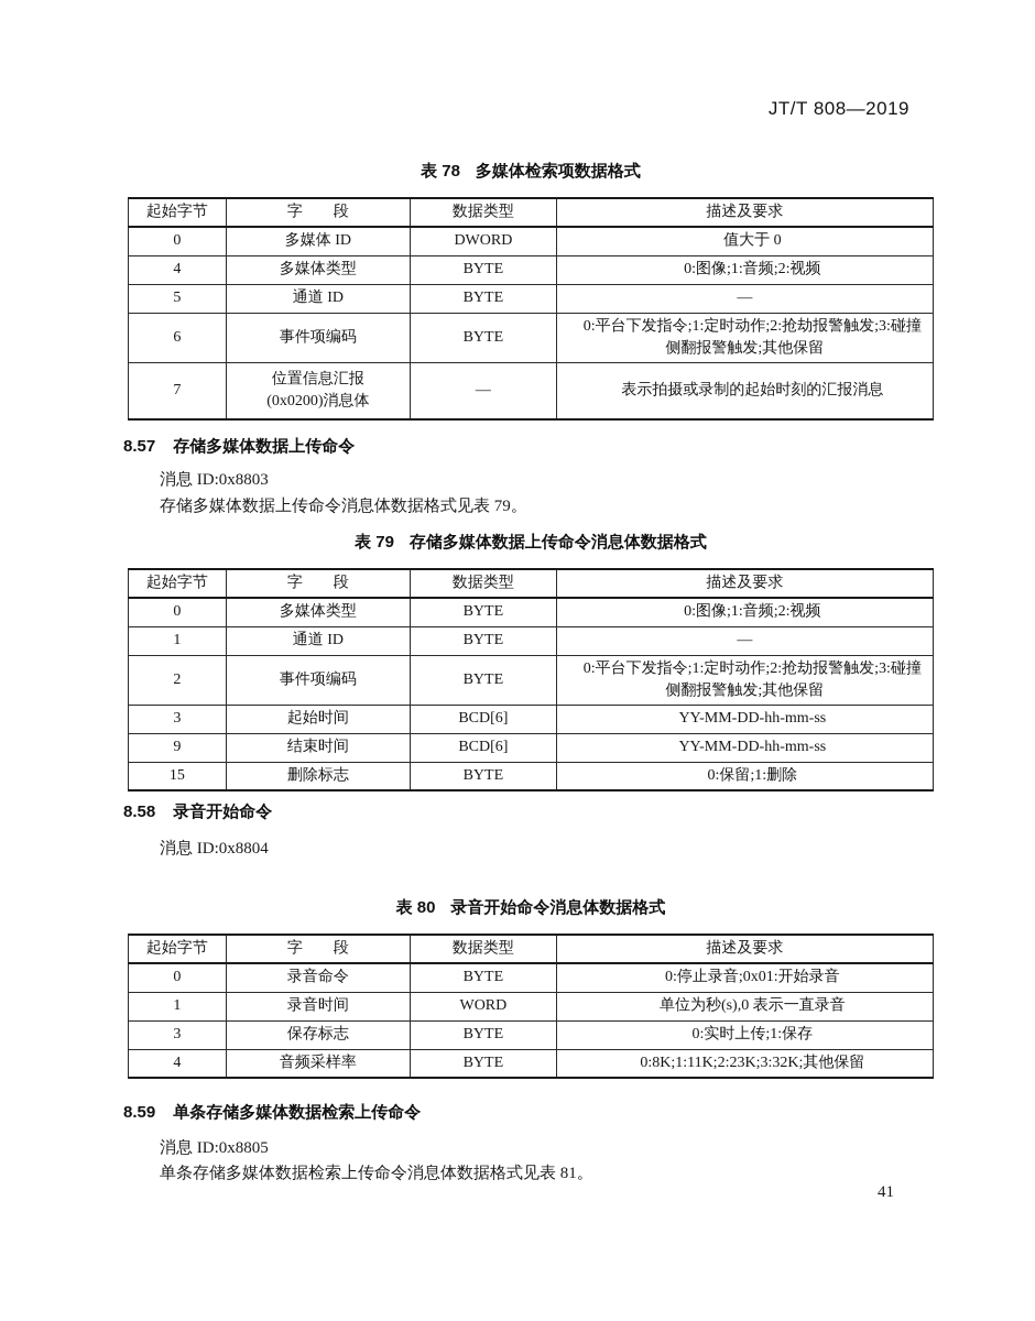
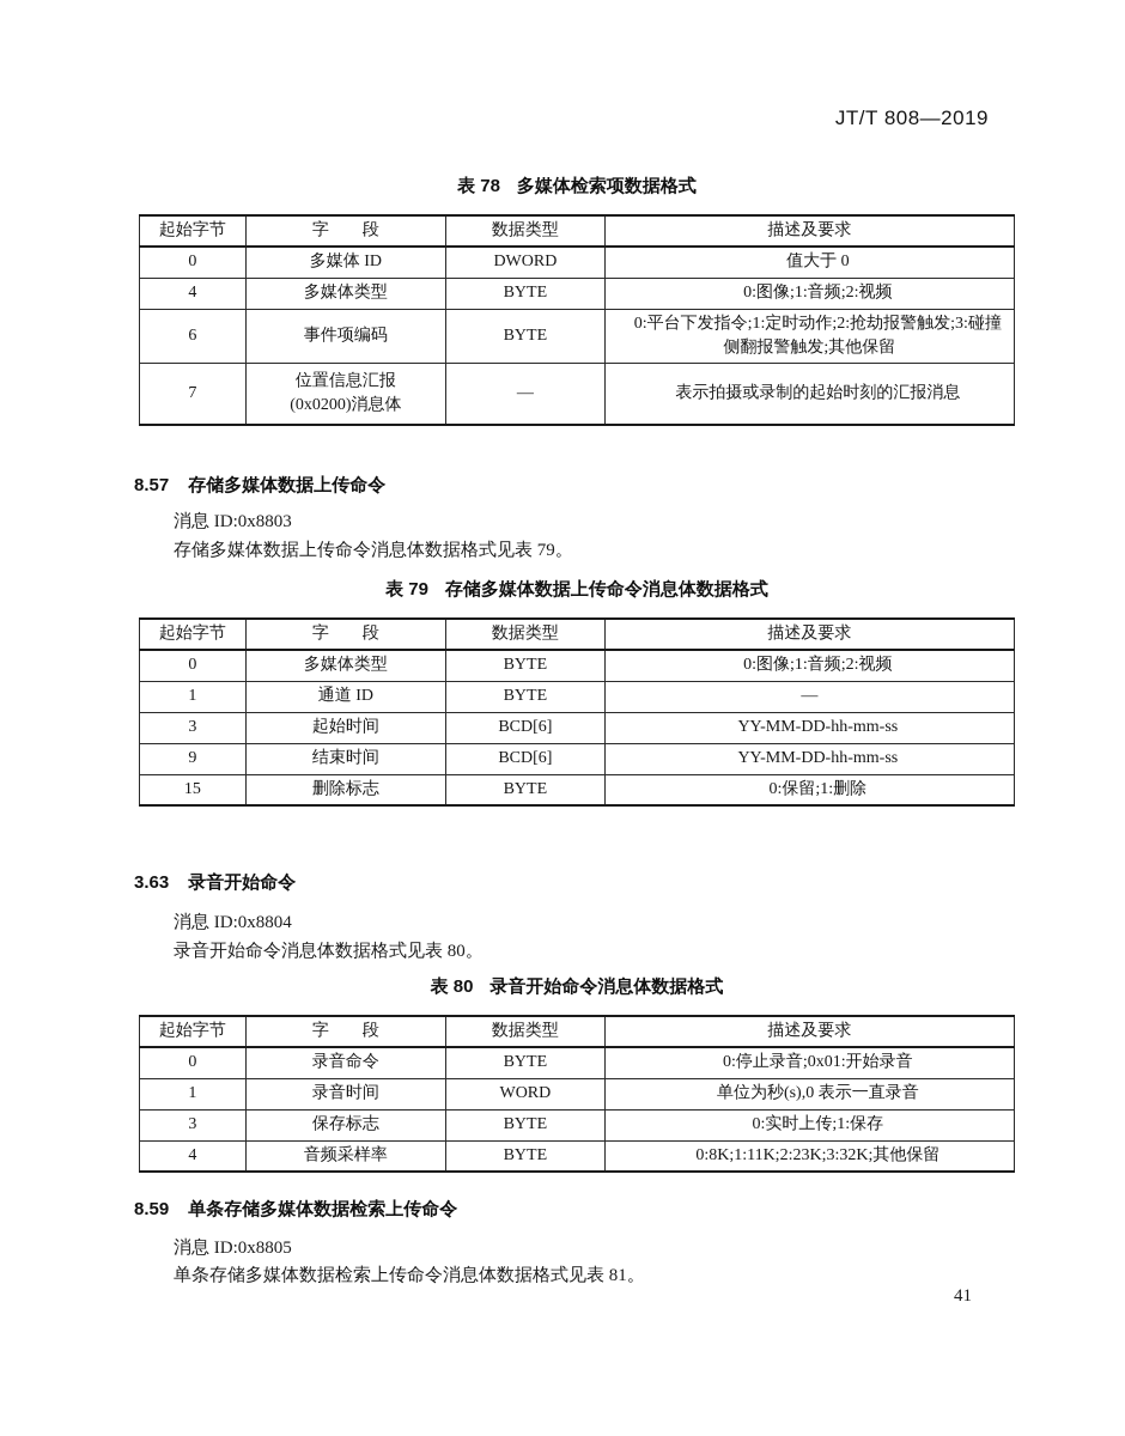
  JT/T 808—2019
  表 78 多媒体检索项数据格式
  起始字节	字 段	数据类型	描述及要求
  0	多媒体 ID	DWORD	值大于 0
  4	多媒体类型	BYTE	0:图像;1:音频;2:视频
- 5	通道 ID	BYTE	—
  6	事件项编码	BYTE	0:平台下发指令;1:定时动作;2:抢劫报警触发;3:碰撞侧翻报警触发;其他保留
  7	位置信息汇报 (0x0200)消息体	—	表示拍摄或录制的起始时刻的汇报消息
  8.57 存储多媒体数据上传命令
  消息 ID:0x8803
  存储多媒体数据上传命令消息体数据格式见表 79。
  表 79 存储多媒体数据上传命令消息体数据格式
  起始字节	字 段	数据类型	描述及要求
  0	多媒体类型	BYTE	0:图像;1:音频;2:视频
  1	通道 ID	BYTE	—
- 2	事件项编码	BYTE	0:平台下发指令;1:定时动作;2:抢劫报警触发;3:碰撞侧翻报警触发;其他保留
  3	起始时间	BCD[6]	YY-MM-DD-hh-mm-ss
  9	结束时间	BCD[6]	YY-MM-DD-hh-mm-ss
  15	删除标志	BYTE	0:保留;1:删除
- 8.58 录音开始命令
+ 3.63 录音开始命令
  消息 ID:0x8804
+ 录音开始命令消息体数据格式见表 80。
  表 80 录音开始命令消息体数据格式
  起始字节	字 段	数据类型	描述及要求
  0	录音命令	BYTE	0:停止录音;0x01:开始录音
  1	录音时间	WORD	单位为秒(s),0 表示一直录音
  3	保存标志	BYTE	0:实时上传;1:保存
  4	音频采样率	BYTE	0:8K;1:11K;2:23K;3:32K;其他保留
  8.59 单条存储多媒体数据检索上传命令
  消息 ID:0x8805
  单条存储多媒体数据检索上传命令消息体数据格式见表 81。
  41
